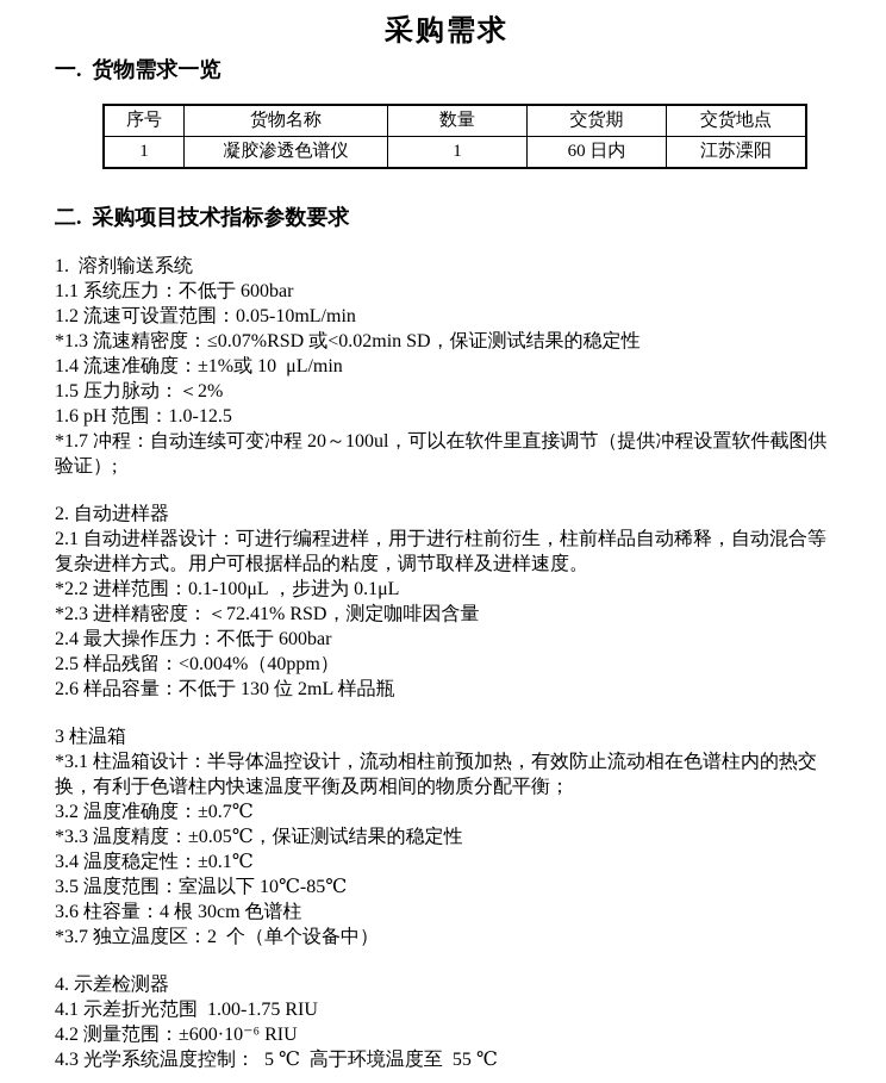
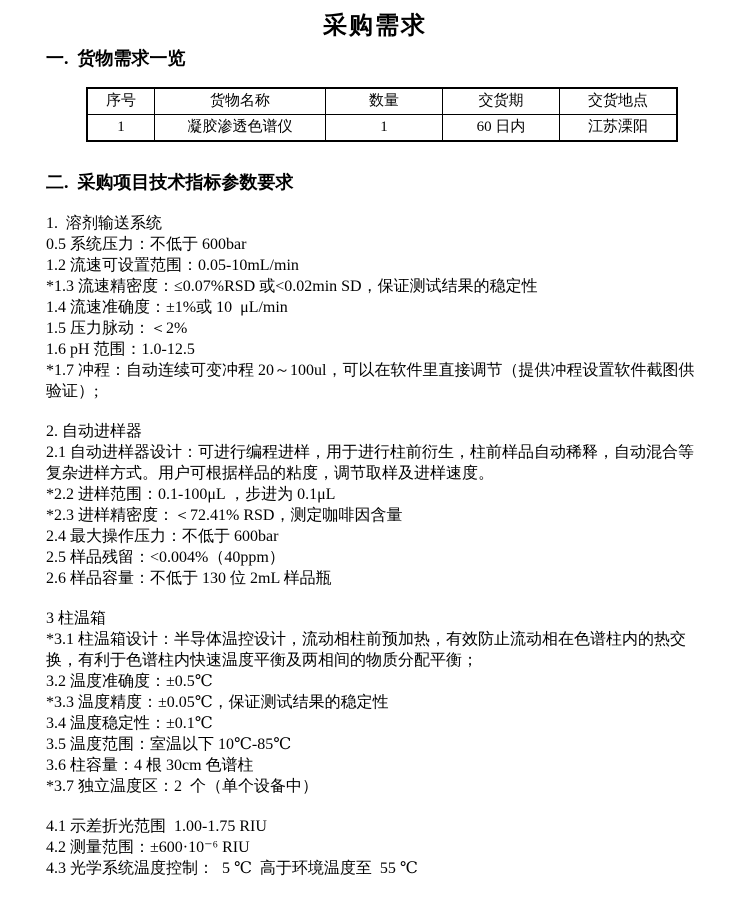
  采购需求
  一. 货物需求一览
  序号	货物名称	数量	交货期	交货地点
  1	凝胶渗透色谱仪	1	60 日内	江苏溧阳
  二. 采购项目技术指标参数要求
  1. 溶剂输送系统
- 1.1 系统压力：不低于 600bar
+ 0.5 系统压力：不低于 600bar
  1.2 流速可设置范围：0.05-10mL/min
  *1.3 流速精密度：≤0.07%RSD 或<0.02min SD，保证测试结果的稳定性
  1.4 流速准确度：±1%或 10 μL/min
  1.5 压力脉动：＜2%
  1.6 pH 范围：1.0-12.5
  *1.7 冲程：自动连续可变冲程 20～100ul，可以在软件里直接调节（提供冲程设置软件截图供
  验证）;
  2. 自动进样器
  2.1 自动进样器设计：可进行编程进样，用于进行柱前衍生，柱前样品自动稀释，自动混合等
  复杂进样方式。用户可根据样品的粘度，调节取样及进样速度。
  *2.2 进样范围：0.1-100μL ，步进为 0.1μL
  *2.3 进样精密度：＜72.41% RSD，测定咖啡因含量
  2.4 最大操作压力：不低于 600bar
  2.5 样品残留：<0.004%（40ppm）
  2.6 样品容量：不低于 130 位 2mL 样品瓶
  3 柱温箱
  *3.1 柱温箱设计：半导体温控设计，流动相柱前预加热，有效防止流动相在色谱柱内的热交
  换，有利于色谱柱内快速温度平衡及两相间的物质分配平衡；
- 3.2 温度准确度：±0.7℃
+ 3.2 温度准确度：±0.5℃
  *3.3 温度精度：±0.05℃，保证测试结果的稳定性
  3.4 温度稳定性：±0.1℃
  3.5 温度范围：室温以下 10℃-85℃
  3.6 柱容量：4 根 30cm 色谱柱
  *3.7 独立温度区：2 个（单个设备中）
- 4. 示差检测器
  4.1 示差折光范围 1.00-1.75 RIU
  4.2 测量范围：±600·10⁻⁶ RIU
  4.3 光学系统温度控制： 5 ℃ 高于环境温度至 55 ℃
